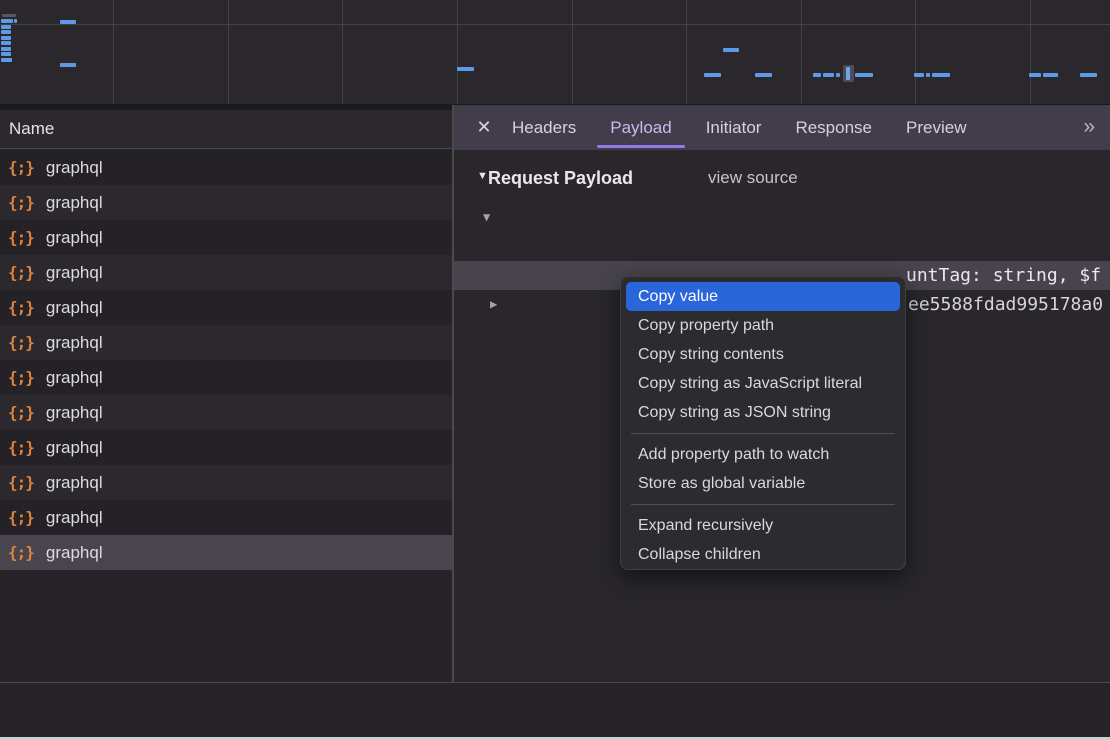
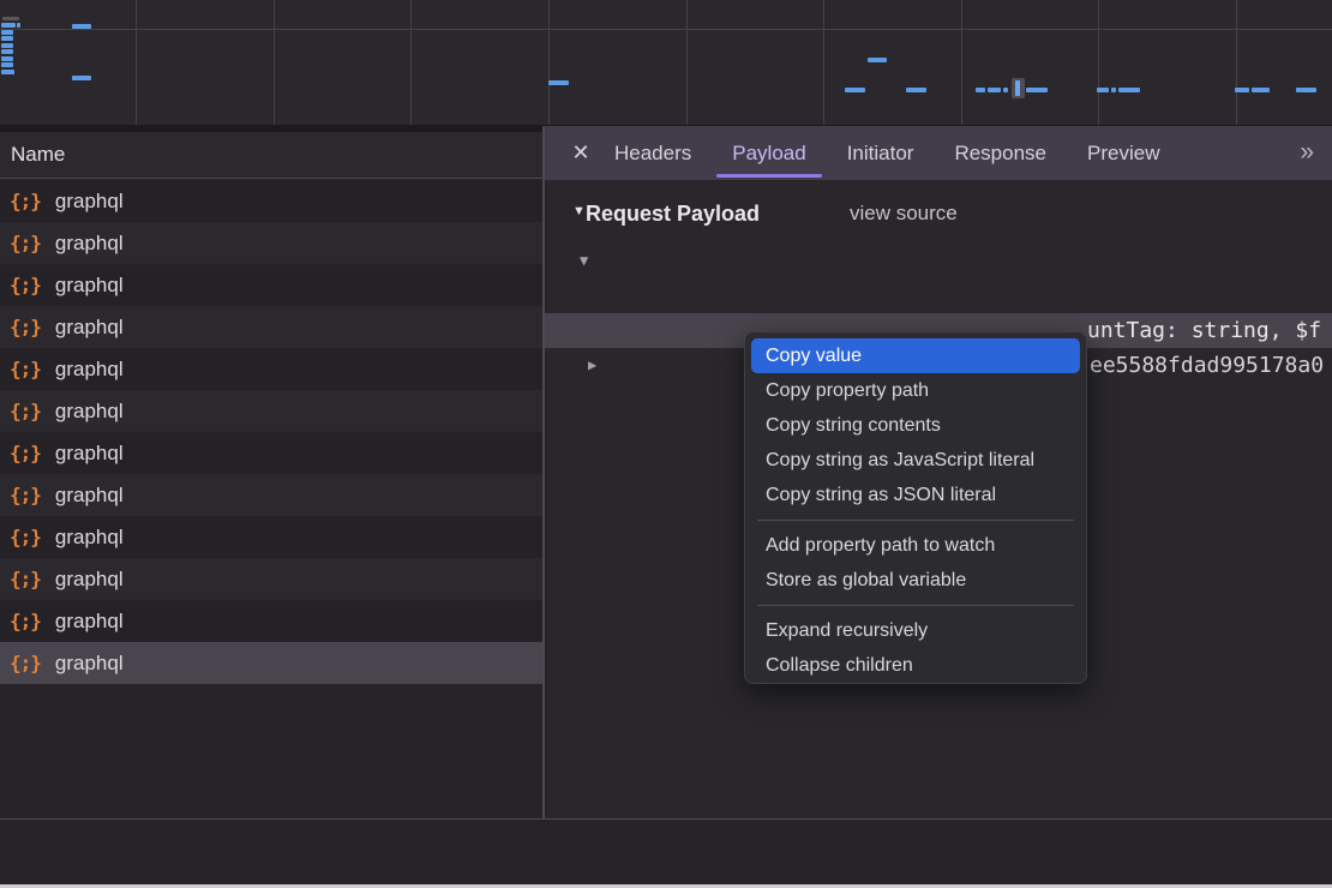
  Name
  {;}
  graphql
  {;}
  graphql
  {;}
  graphql
  {;}
  graphql
  {;}
  graphql
  {;}
  graphql
  {;}
  graphql
  {;}
  graphql
  {;}
  graphql
  {;}
  graphql
  {;}
  graphql
  {;}
  graphql
  ✕
  Headers
  Payload
  Initiator
  Response
  Preview
  »
  ▼
  Request Payload
  view source
  ▼
  untTag: string, $f
  ▶
  ee5588fdad995178a0
  Copy value
  Copy property path
  Copy string contents
  Copy string as JavaScript literal
- Copy string as JSON string
+ Copy string as JSON literal
  Add property path to watch
  Store as global variable
  Expand recursively
  Collapse children
